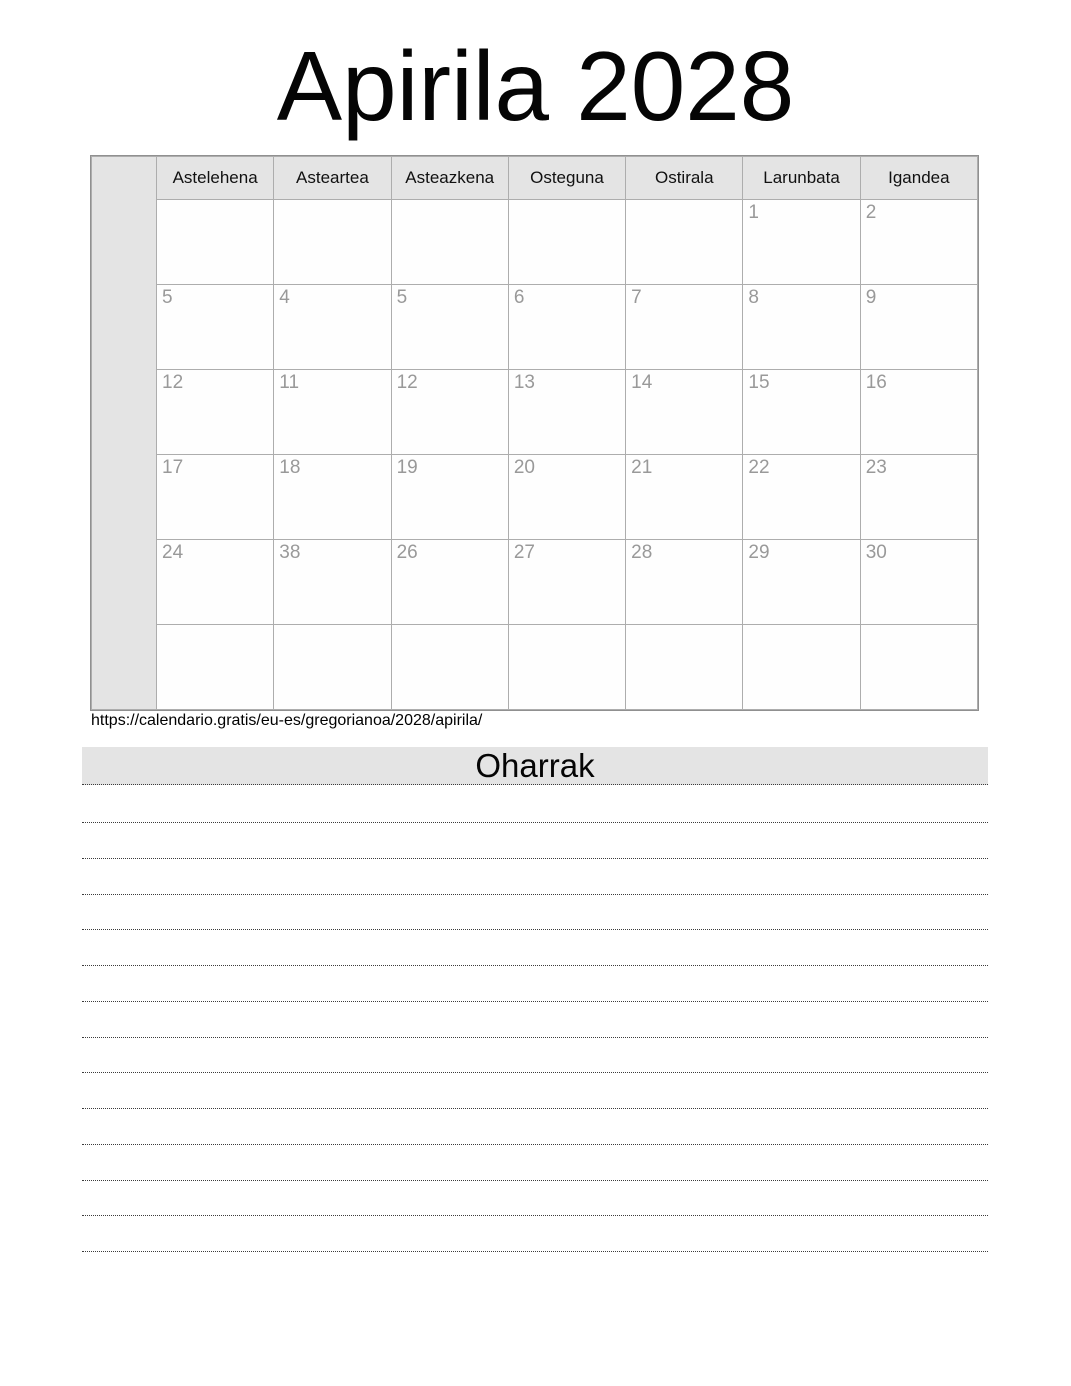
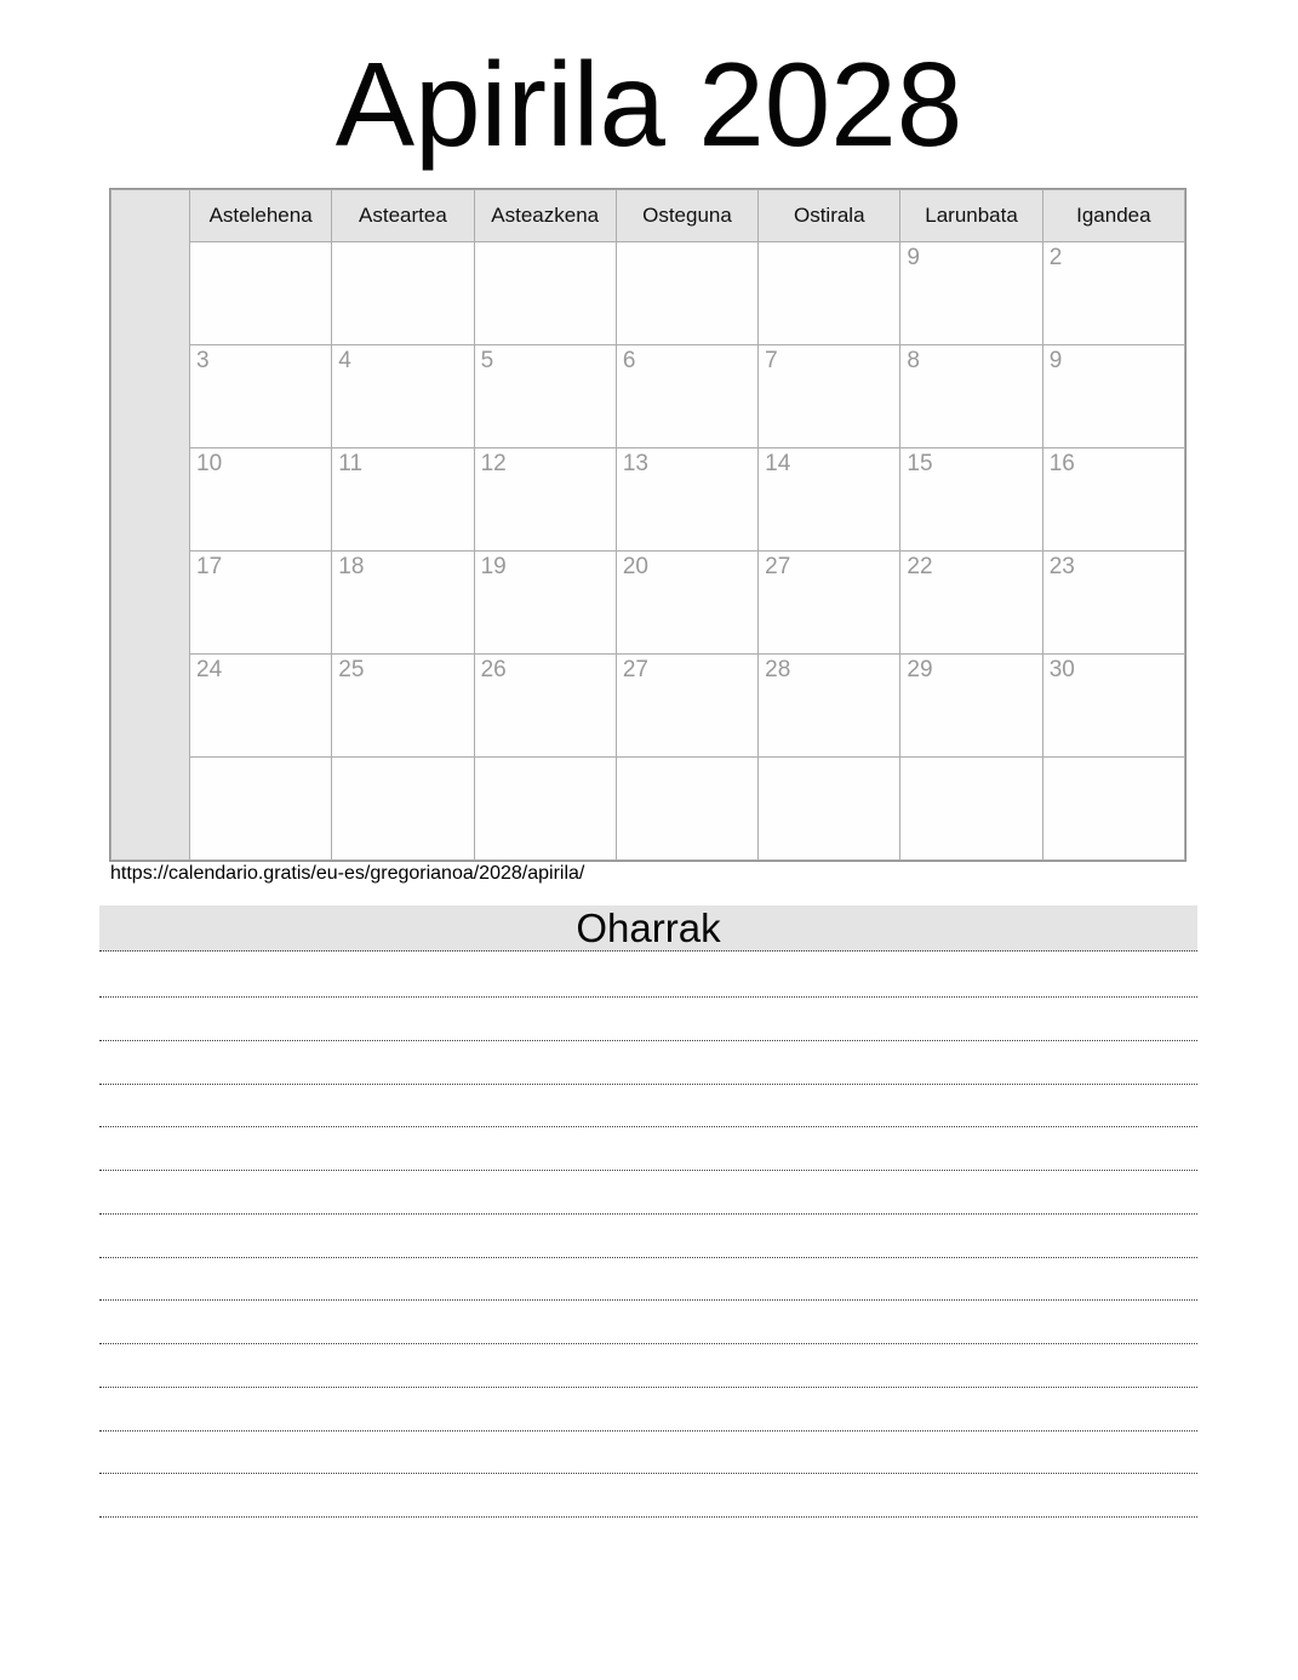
  Apirila 2028
  	Astelehena	Asteartea	Asteazkena	Osteguna	Ostirala	Larunbata	Igandea
- 					1	2
+ 					9	2
- 5	4	5	6	7	8	9
+ 3	4	5	6	7	8	9
- 12	11	12	13	14	15	16
+ 10	11	12	13	14	15	16
- 17	18	19	20	21	22	23
+ 17	18	19	20	27	22	23
- 24	38	26	27	28	29	30
+ 24	25	26	27	28	29	30
  https://calendario.gratis/eu-es/gregorianoa/2028/apirila/
  Oharrak
